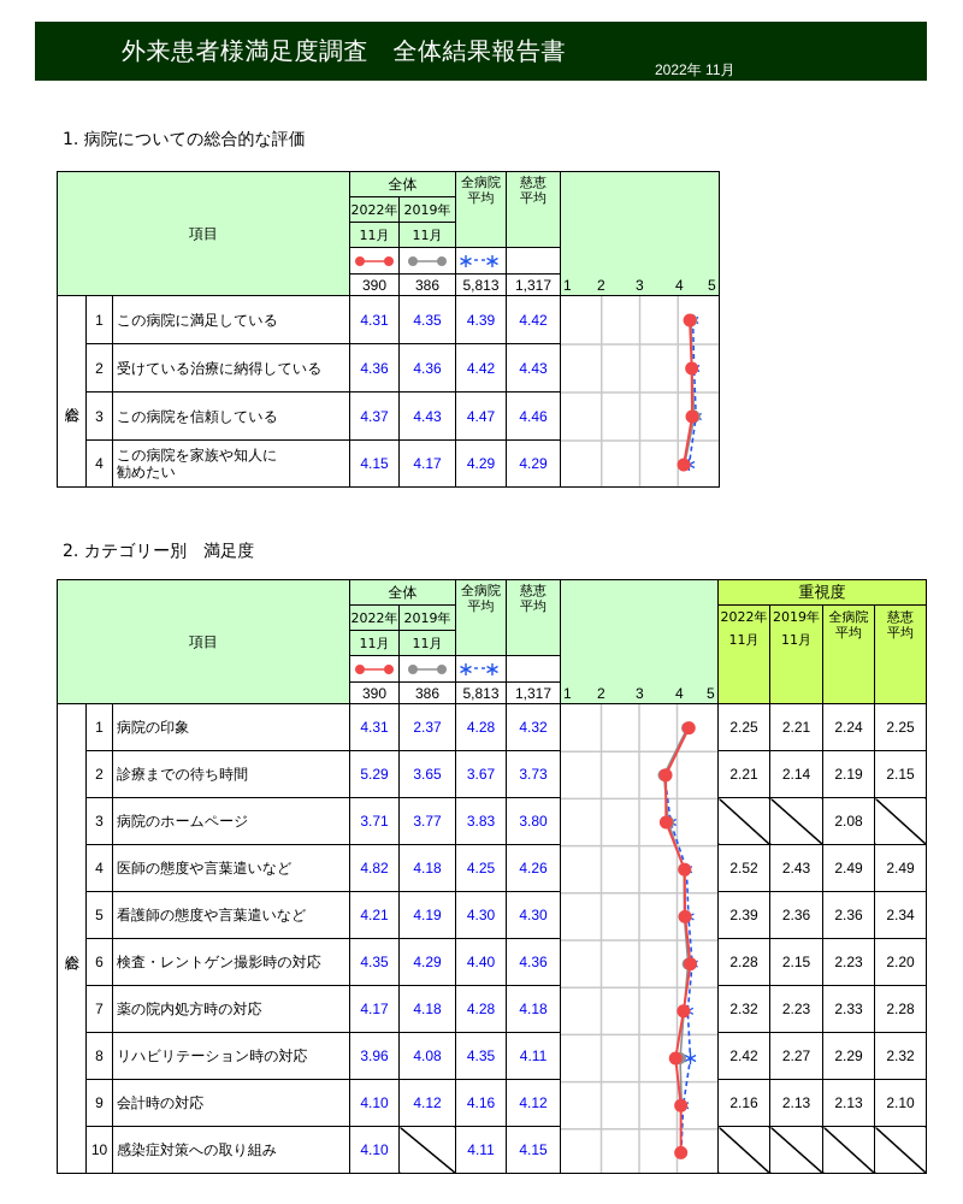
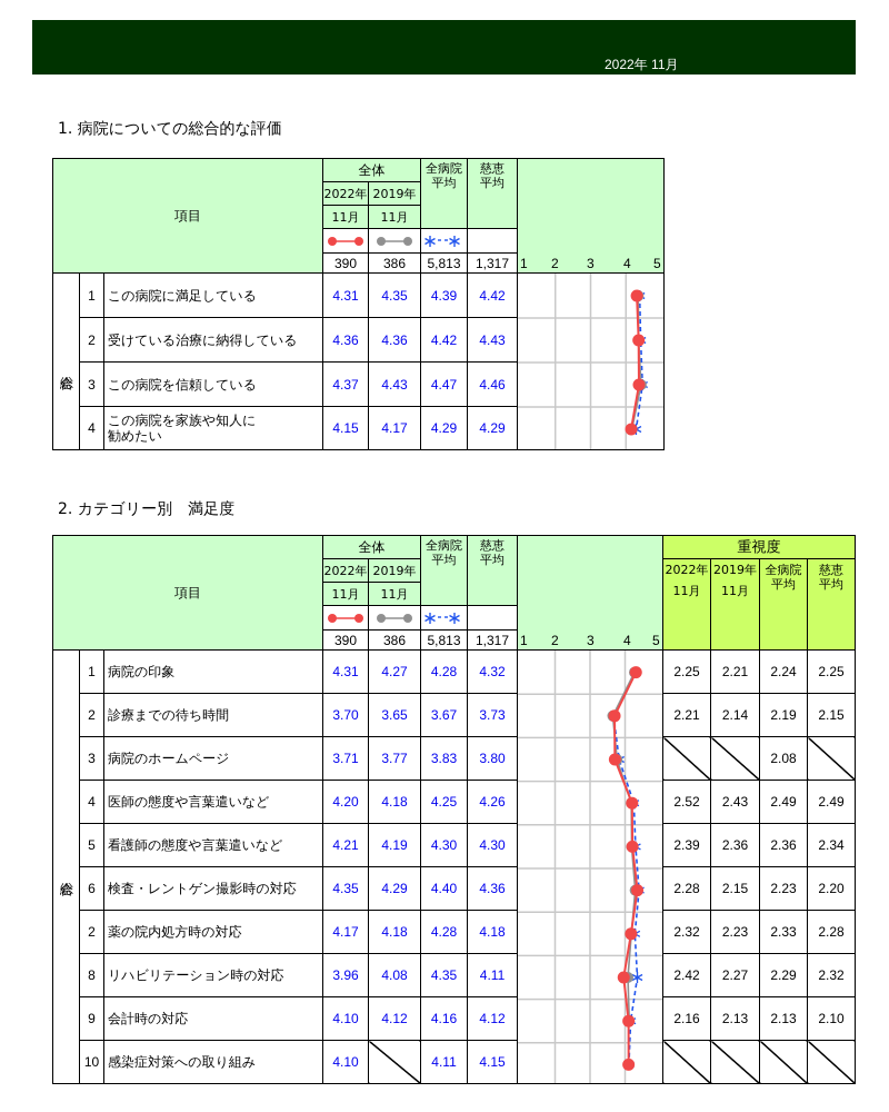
- 外来患者様満足度調査 全体結果報告書
  2022年 11月
  1. 病院についての総合的な評価
  項目	全体	全病院平均	慈恵平均	1 2 3 4 5
  2022年	2019年
  11月	11月
  390	386	5,813	1,317
  	1	この病院に満足している	4.31	4.35	4.39	4.42
  2	受けている治療に納得している	4.36	4.36	4.42	4.43
  3	この病院を信頼している	4.37	4.43	4.47	4.46
  4	この病院を家族や知人に勧めたい	4.15	4.17	4.29	4.29
  2. カテゴリー別 満足度
  項目	全体	全病院平均	慈恵平均	1 2 3 4 5	重視度
  2022年	2019年	2022年11月	2019年11月	全病院平均	慈恵平均
  11月	11月
  390	386	5,813	1,317
- 	1	病院の印象	4.31	2.37	4.28	4.32		2.25	2.21	2.24	2.25
+ 	1	病院の印象	4.31	4.27	4.28	4.32		2.25	2.21	2.24	2.25
- 2	診療までの待ち時間	5.29	3.65	3.67	3.73	2.21	2.14	2.19	2.15
+ 2	診療までの待ち時間	3.70	3.65	3.67	3.73	2.21	2.14	2.19	2.15
  3	病院のホームページ	3.71	3.77	3.83	3.80			2.08
- 4	医師の態度や言葉遣いなど	4.82	4.18	4.25	4.26	2.52	2.43	2.49	2.49
+ 4	医師の態度や言葉遣いなど	4.20	4.18	4.25	4.26	2.52	2.43	2.49	2.49
  5	看護師の態度や言葉遣いなど	4.21	4.19	4.30	4.30	2.39	2.36	2.36	2.34
  6	検査・レントゲン撮影時の対応	4.35	4.29	4.40	4.36	2.28	2.15	2.23	2.20
- 7	薬の院内処方時の対応	4.17	4.18	4.28	4.18	2.32	2.23	2.33	2.28
+ 2	薬の院内処方時の対応	4.17	4.18	4.28	4.18	2.32	2.23	2.33	2.28
  8	リハビリテーション時の対応	3.96	4.08	4.35	4.11	2.42	2.27	2.29	2.32
  9	会計時の対応	4.10	4.12	4.16	4.12	2.16	2.13	2.13	2.10
  10	感染症対策への取り組み	4.10		4.11	4.15
